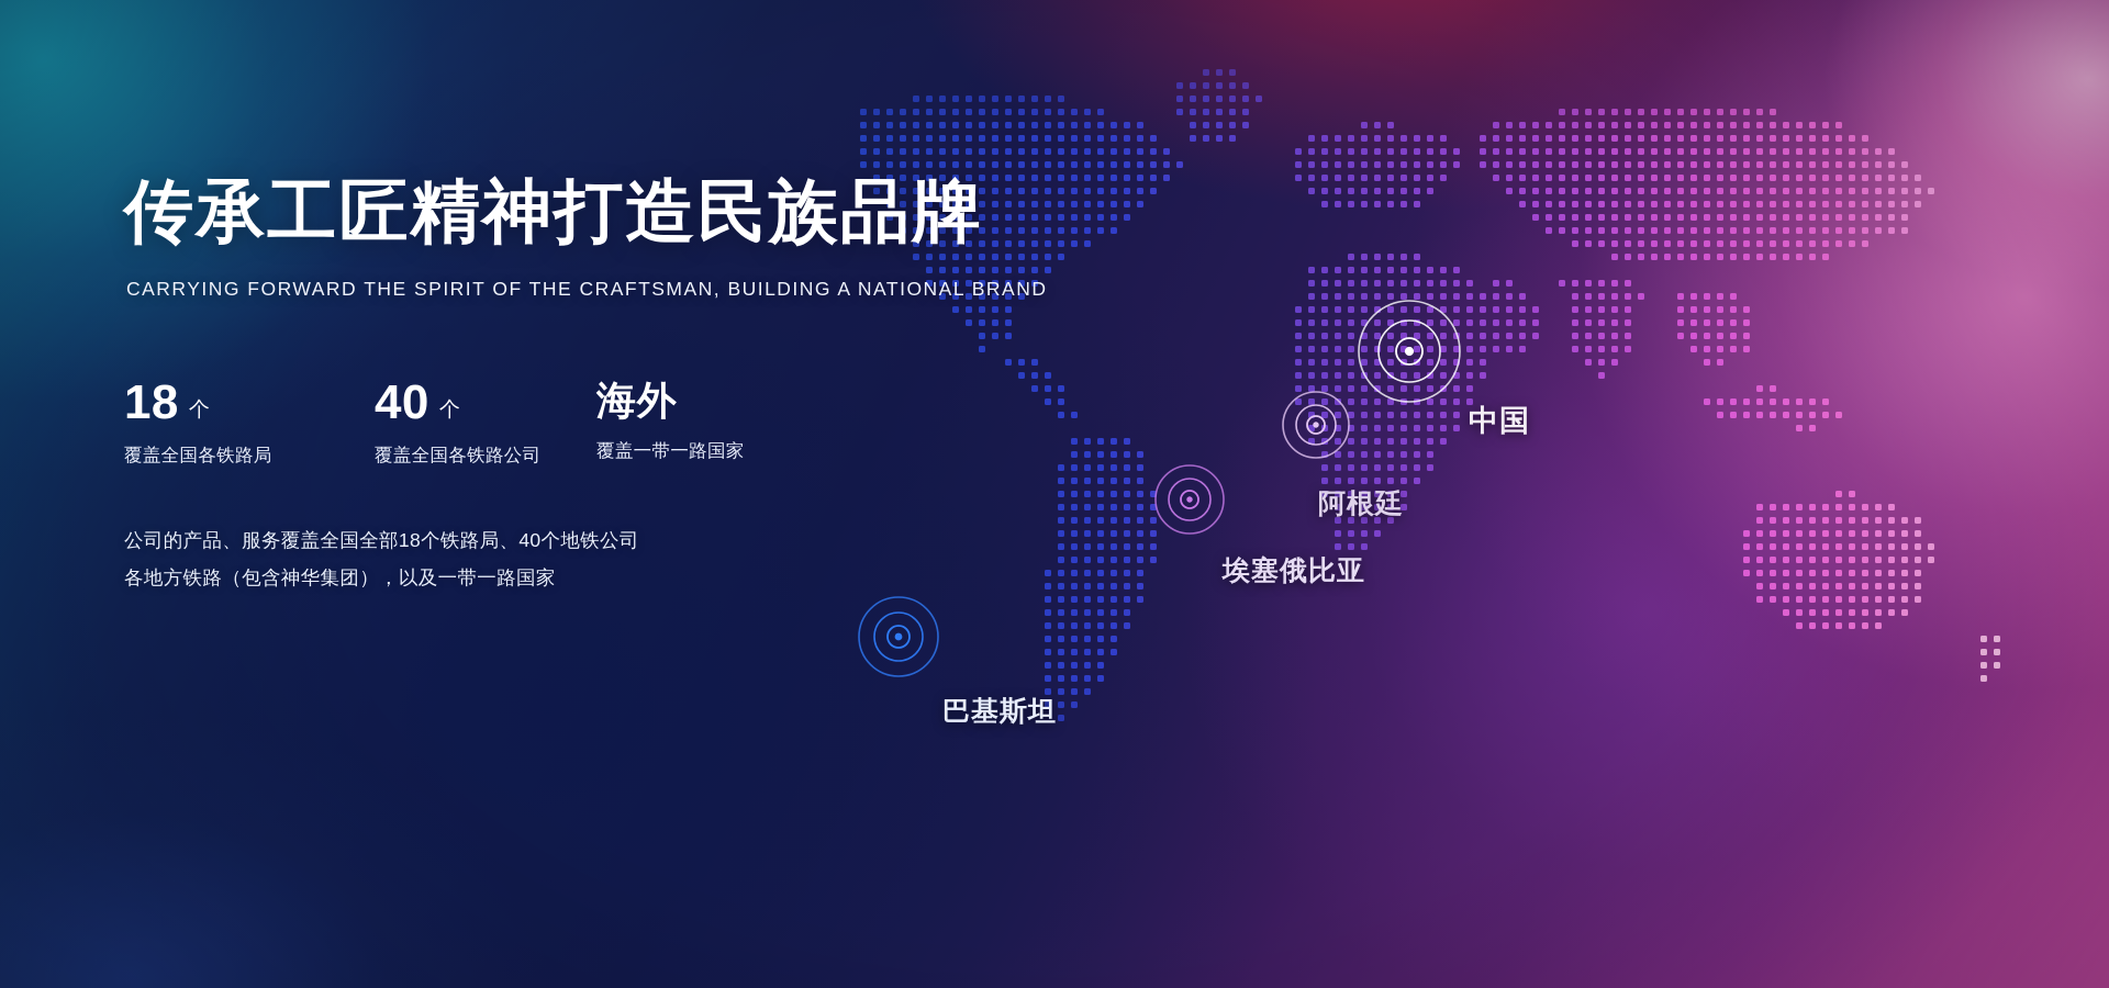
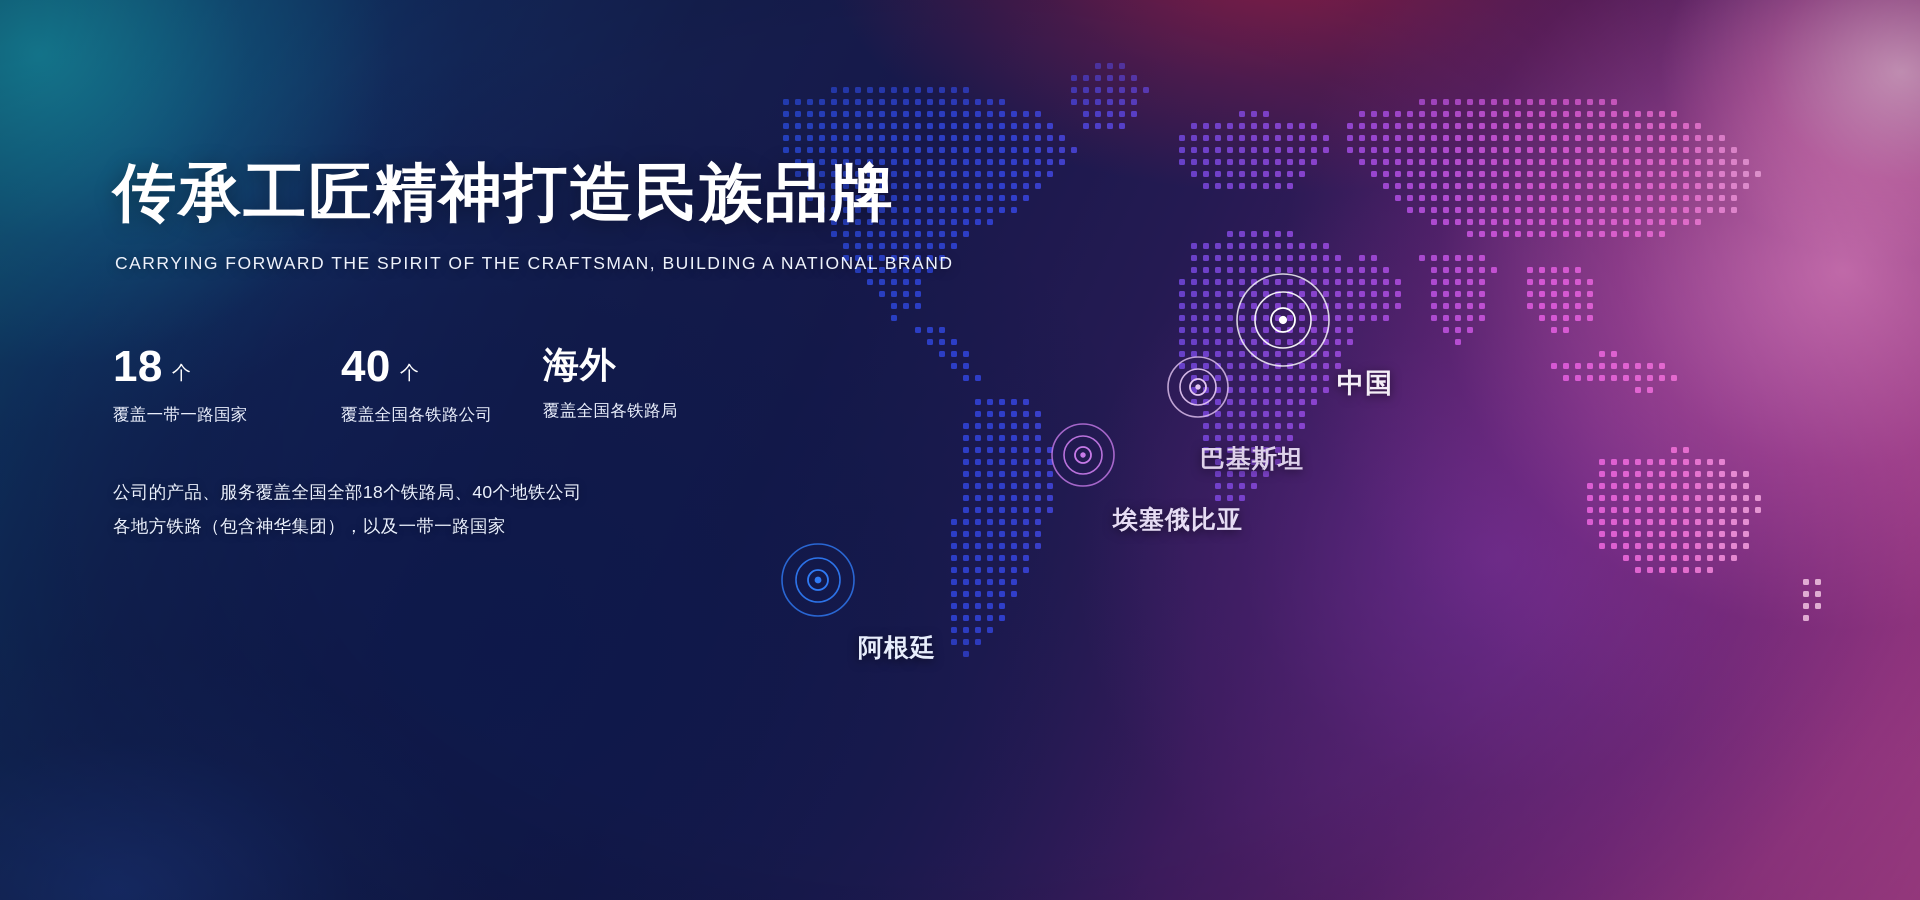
- 巴基斯坦
+ 阿根廷
  埃塞俄比亚
- 阿根廷
+ 巴基斯坦
  中国
  传承工匠精神打造民族品牌
  CARRYING FORWARD THE SPIRIT OF THE CRAFTSMAN, BUILDING A NATIONAL BRAND
  18
  个
- 覆盖全国各铁路局
+ 覆盖一带一路国家
  40
  个
  覆盖全国各铁路公司
  海外
- 覆盖一带一路国家
+ 覆盖全国各铁路局
  公司的产品、服务覆盖全国全部18个铁路局、40个地铁公司
  各地方铁路（包含神华集团），以及一带一路国家
